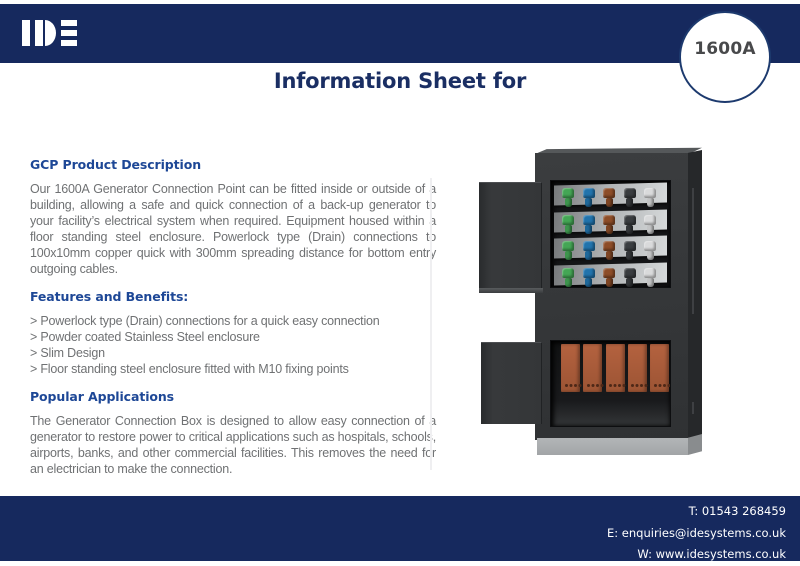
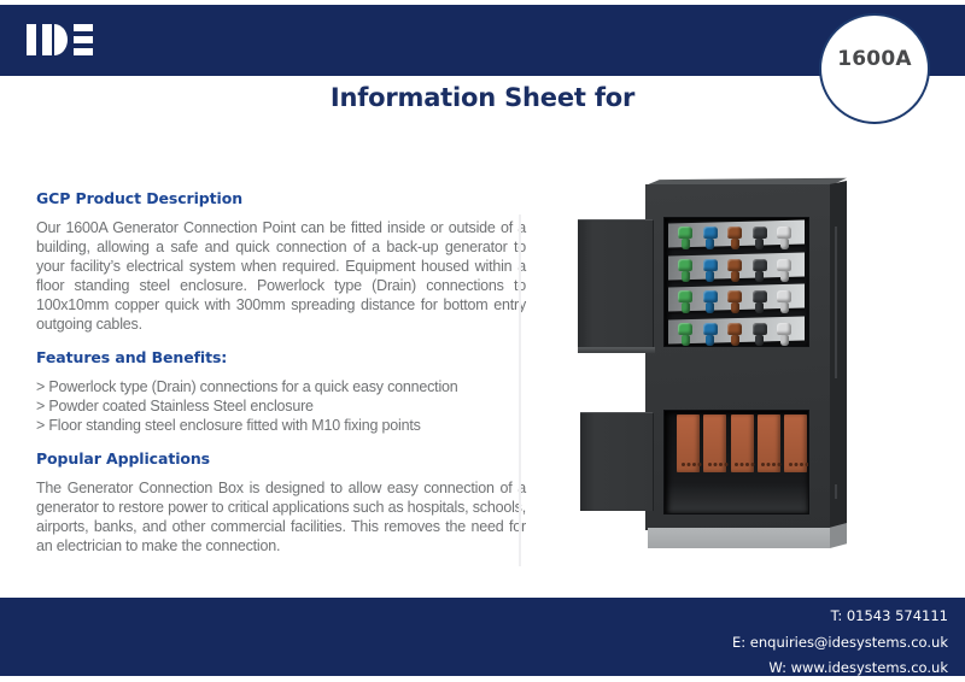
  1600A
  Information Sheet for
  GCP Product Description
  Our 1600A Generator Connection Point can be fitted inside or outside of a building, allowing a safe and quick connection of a back-up generator to your facility’s electrical system when required. Equipment housed within a floor standing steel enclosure. Powerlock type (Drain) connections to 100x10mm copper quick with 300mm spreading distance for bottom entry outgoing cables.
  Features and Benefits:
  > Powerlock type (Drain) connections for a quick easy connection
  > Powder coated Stainless Steel enclosure
- > Slim Design
  > Floor standing steel enclosure fitted with M10 fixing points
  Popular Applications
  The Generator Connection Box is designed to allow easy connection of a generator to restore power to critical applications such as hospitals, school, airports, banks, and other commercial facilities. This removes the need for an electrician to make the connection.
- T: 01543 268459
+ T: 01543 574111
  E: enquiries@idesystems.co.uk
  W: www.idesystems.co.uk
